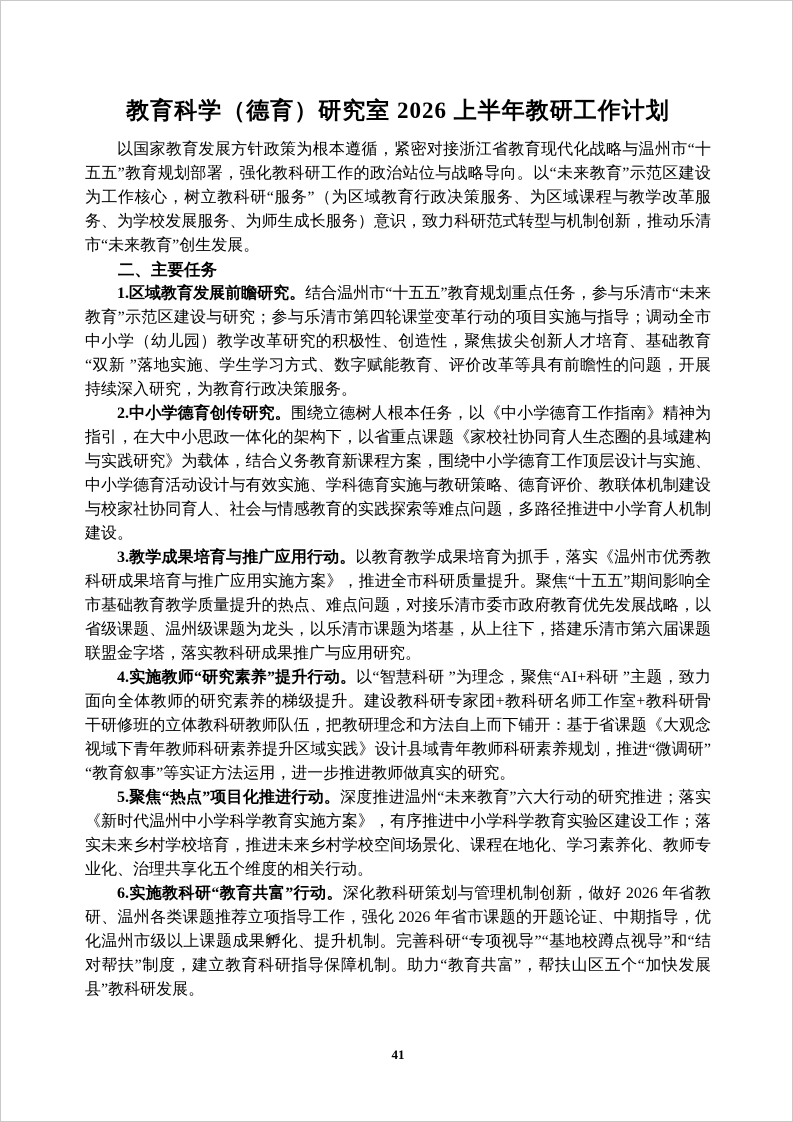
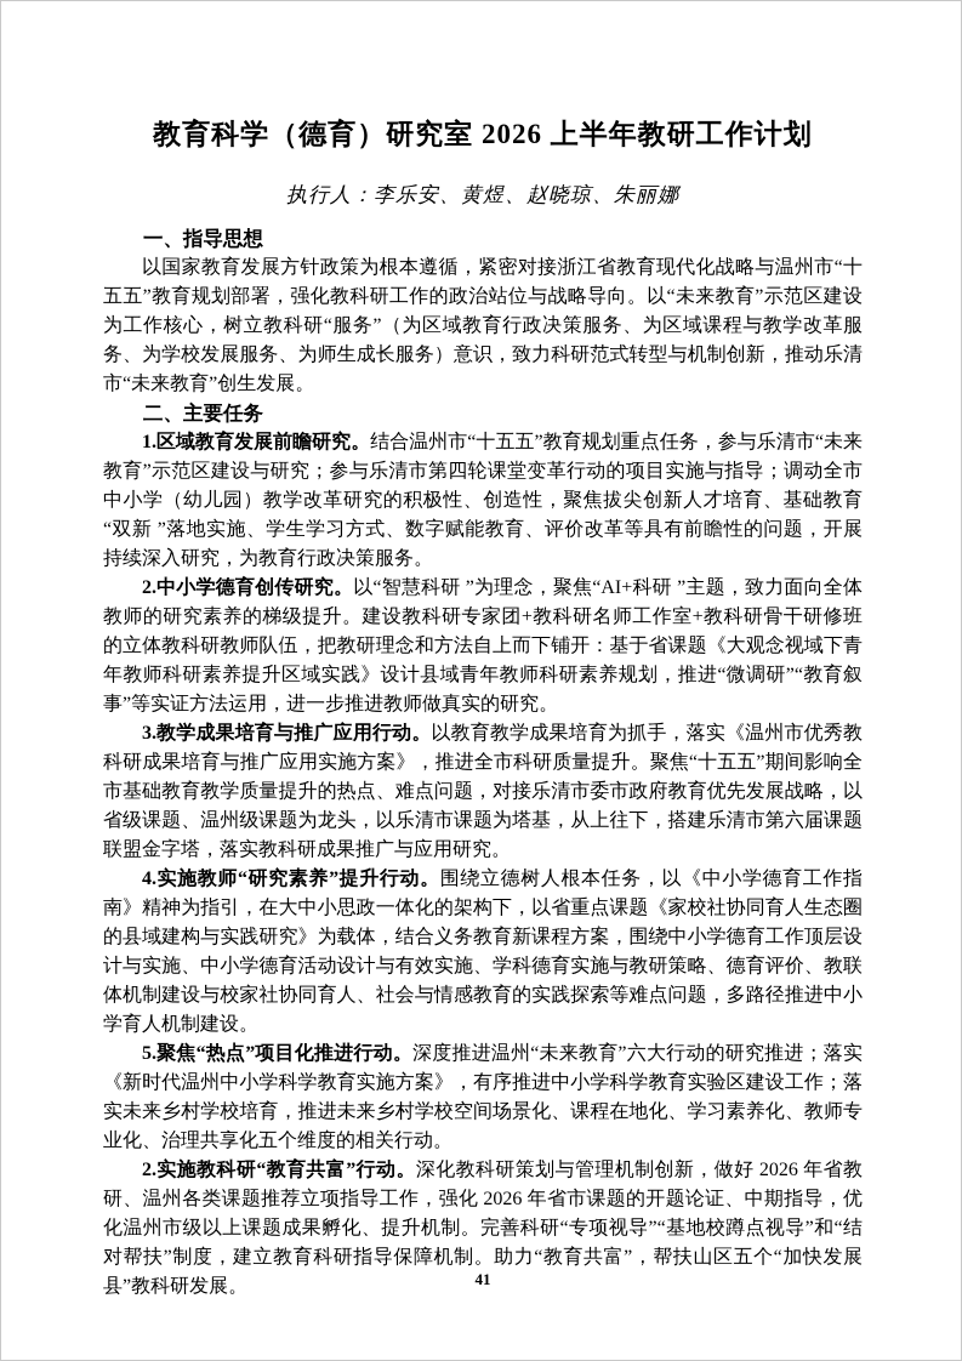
  教育科学（德育）研究室 2026 上半年教研工作计划
+ 执行人：李乐安、黄煜、赵晓琼、朱丽娜
+ 一、指导思想
  以国家教育发展方针政策为根本遵循，紧密对接浙江省教育现代化战略与温州市“十五五”教育规划部署，强化教科研工作的政治站位与战略导向。以“未来教育”示范区建设为工作核心，树立教科研“服务”（为区域教育行政决策服务、为区域课程与教学改革服务、为学校发展服务、为师生成长服务）意识，致力科研范式转型与机制创新，推动乐清市“未来教育”创生发展。
  二、主要任务
  1.区域教育发展前瞻研究。结合温州市“十五五”教育规划重点任务，参与乐清市“未来教育”示范区建设与研究；参与乐清市第四轮课堂变革行动的项目实施与指导；调动全市中小学（幼儿园）教学改革研究的积极性、创造性，聚焦拔尖创新人才培育、基础教育“双新 ”落地实施、学生学习方式、数字赋能教育、评价改革等具有前瞻性的问题，开展持续深入研究，为教育行政决策服务。
- 2.中小学德育创传研究。围绕立德树人根本任务，以《中小学德育工作指南》精神为指引，在大中小思政一体化的架构下，以省重点课题《家校社协同育人生态圈的县域建构与实践研究》为载体，结合义务教育新课程方案，围绕中小学德育工作顶层设计与实施、中小学德育活动设计与有效实施、学科德育实施与教研策略、德育评价、教联体机制建设与校家社协同育人、社会与情感教育的实践探索等难点问题，多路径推进中小学育人机制建设。
+ 2.中小学德育创传研究。以“智慧科研 ”为理念，聚焦“AI+科研 ”主题，致力面向全体教师的研究素养的梯级提升。建设教科研专家团+教科研名师工作室+教科研骨干研修班的立体教科研教师队伍，把教研理念和方法自上而下铺开：基于省课题《大观念视域下青年教师科研素养提升区域实践》设计县域青年教师科研素养规划，推进“微调研”“教育叙事”等实证方法运用，进一步推进教师做真实的研究。
  3.教学成果培育与推广应用行动。以教育教学成果培育为抓手，落实《温州市优秀教科研成果培育与推广应用实施方案》，推进全市科研质量提升。聚焦“十五五”期间影响全市基础教育教学质量提升的热点、难点问题，对接乐清市委市政府教育优先发展战略，以省级课题、温州级课题为龙头，以乐清市课题为塔基，从上往下，搭建乐清市第六届课题联盟金字塔，落实教科研成果推广与应用研究。
- 4.实施教师“研究素养”提升行动。以“智慧科研 ”为理念，聚焦“AI+科研 ”主题，致力面向全体教师的研究素养的梯级提升。建设教科研专家团+教科研名师工作室+教科研骨干研修班的立体教科研教师队伍，把教研理念和方法自上而下铺开：基于省课题《大观念视域下青年教师科研素养提升区域实践》设计县域青年教师科研素养规划，推进“微调研”“教育叙事”等实证方法运用，进一步推进教师做真实的研究。
+ 4.实施教师“研究素养”提升行动。围绕立德树人根本任务，以《中小学德育工作指南》精神为指引，在大中小思政一体化的架构下，以省重点课题《家校社协同育人生态圈的县域建构与实践研究》为载体，结合义务教育新课程方案，围绕中小学德育工作顶层设计与实施、中小学德育活动设计与有效实施、学科德育实施与教研策略、德育评价、教联体机制建设与校家社协同育人、社会与情感教育的实践探索等难点问题，多路径推进中小学育人机制建设。
  5.聚焦“热点”项目化推进行动。深度推进温州“未来教育”六大行动的研究推进；落实《新时代温州中小学科学教育实施方案》，有序推进中小学科学教育实验区建设工作；落实未来乡村学校培育，推进未来乡村学校空间场景化、课程在地化、学习素养化、教师专业化、治理共享化五个维度的相关行动。
- 6.实施教科研“教育共富”行动。深化教科研策划与管理机制创新，做好 2026 年省教研、温州各类课题推荐立项指导工作，强化 2026 年省市课题的开题论证、中期指导，优化温州市级以上课题成果孵化、提升机制。完善科研“专项视导”“基地校蹲点视导”和“结对帮扶”制度，建立教育科研指导保障机制。助力“教育共富”，帮扶山区五个“加快发展县”教科研发展。
+ 2.实施教科研“教育共富”行动。深化教科研策划与管理机制创新，做好 2026 年省教研、温州各类课题推荐立项指导工作，强化 2026 年省市课题的开题论证、中期指导，优化温州市级以上课题成果孵化、提升机制。完善科研“专项视导”“基地校蹲点视导”和“结对帮扶”制度，建立教育科研指导保障机制。助力“教育共富”，帮扶山区五个“加快发展县”教科研发展。
  41
